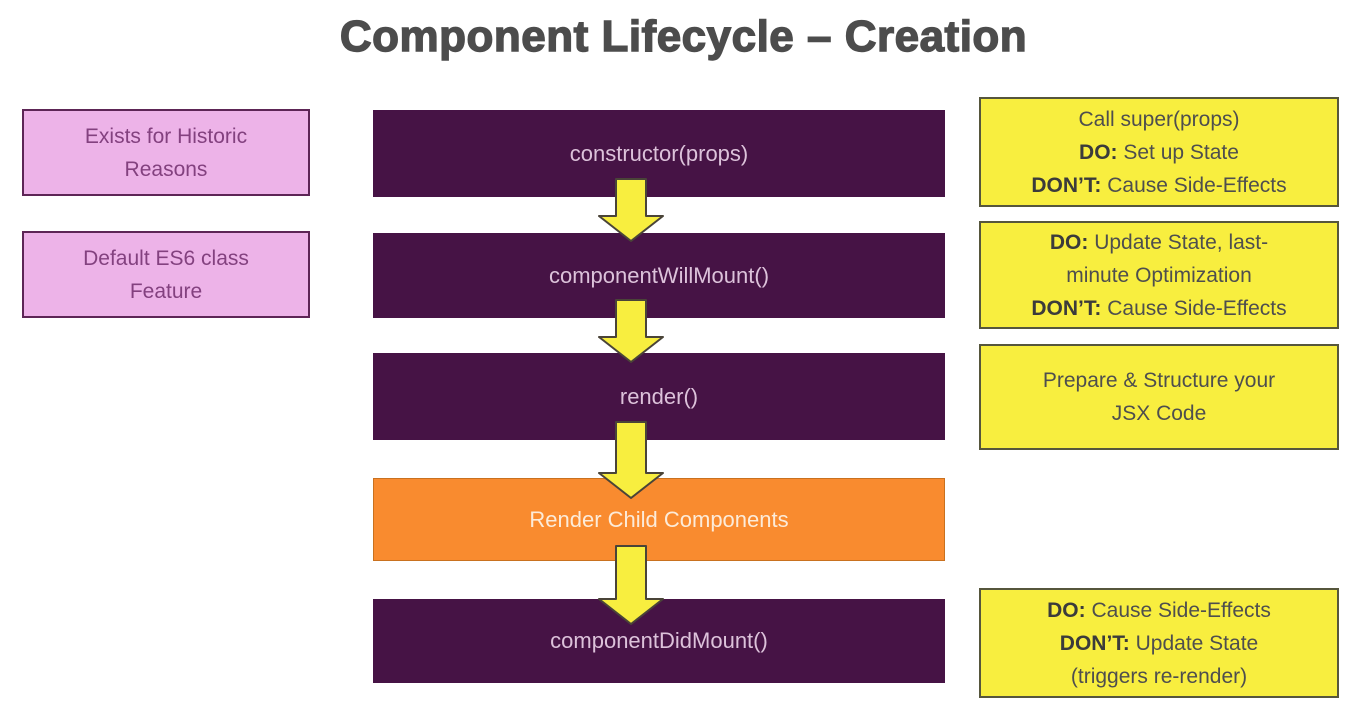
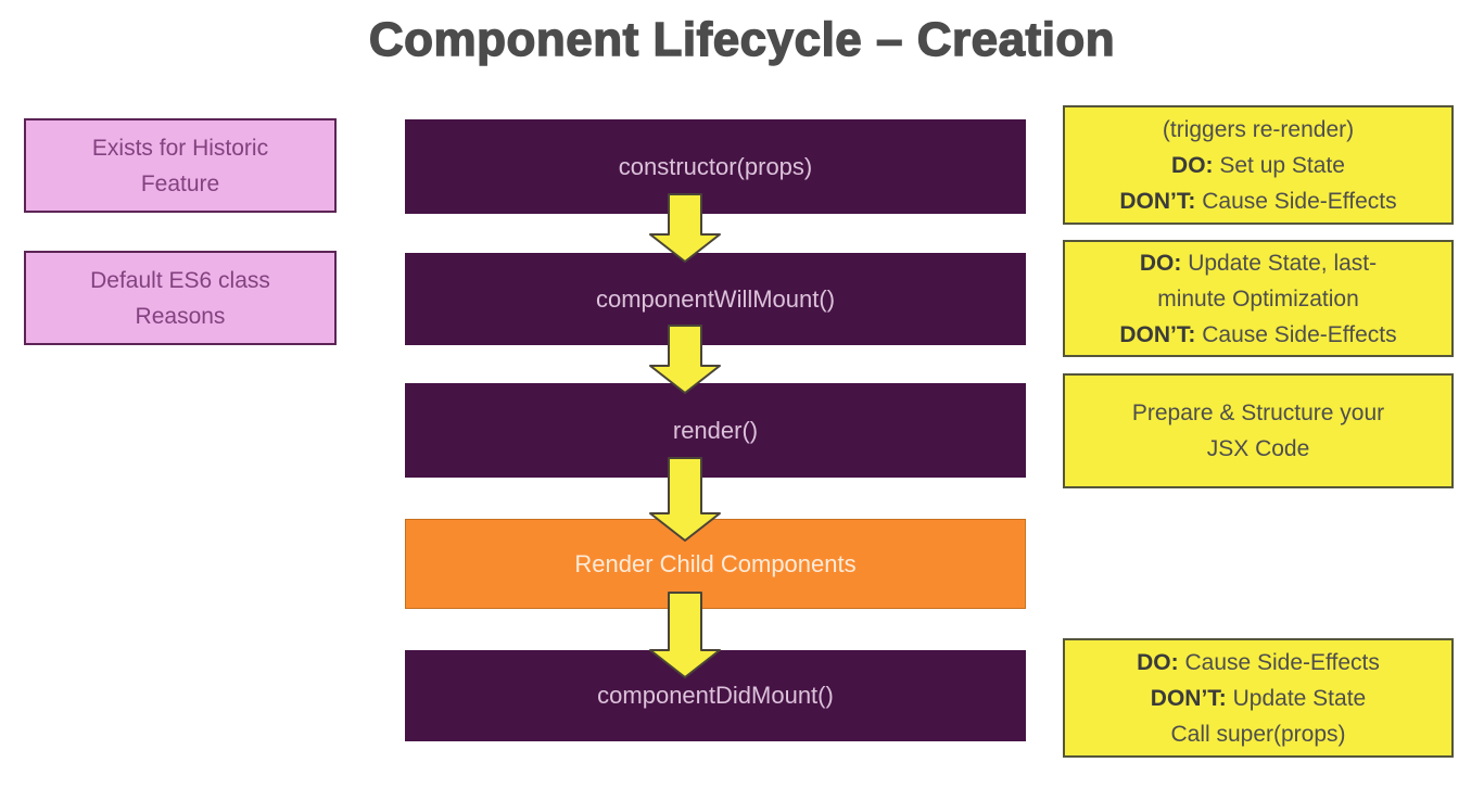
  Component Lifecycle – Creation
  Exists for Historic
- Reasons
+ Feature
  Default ES6 class
- Feature
+ Reasons
  constructor(props)
  componentWillMount()
  render()
  Render Child Components
  componentDidMount()
- Call super(props)
+ (triggers re-render)
  DO: Set up State
  DON’T: Cause Side-Effects
  DO: Update State, last-
  minute Optimization
  DON’T: Cause Side-Effects
  Prepare & Structure your
  JSX Code
  DO: Cause Side-Effects
  DON’T: Update State
- (triggers re-render)
+ Call super(props)
